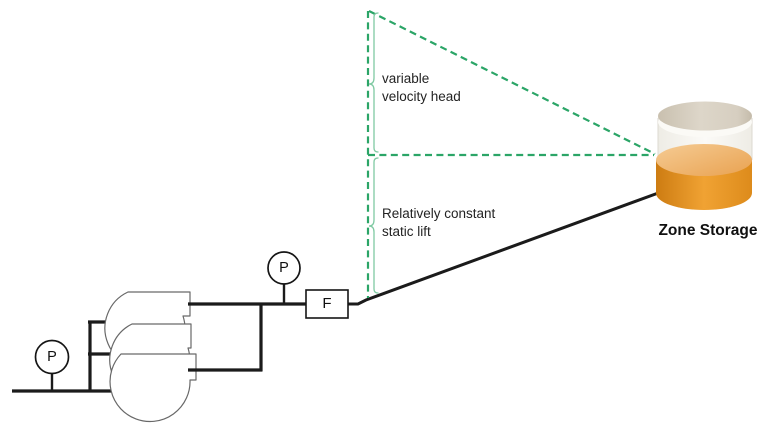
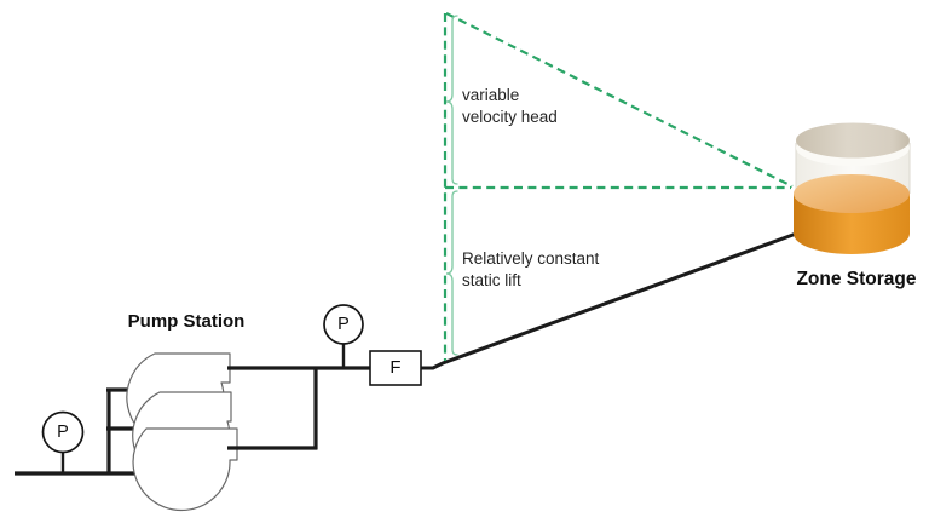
+ Pump Station
  variable
  velocity head
  Relatively constant
  static lift
  Zone Storage
  P
  P
  F
